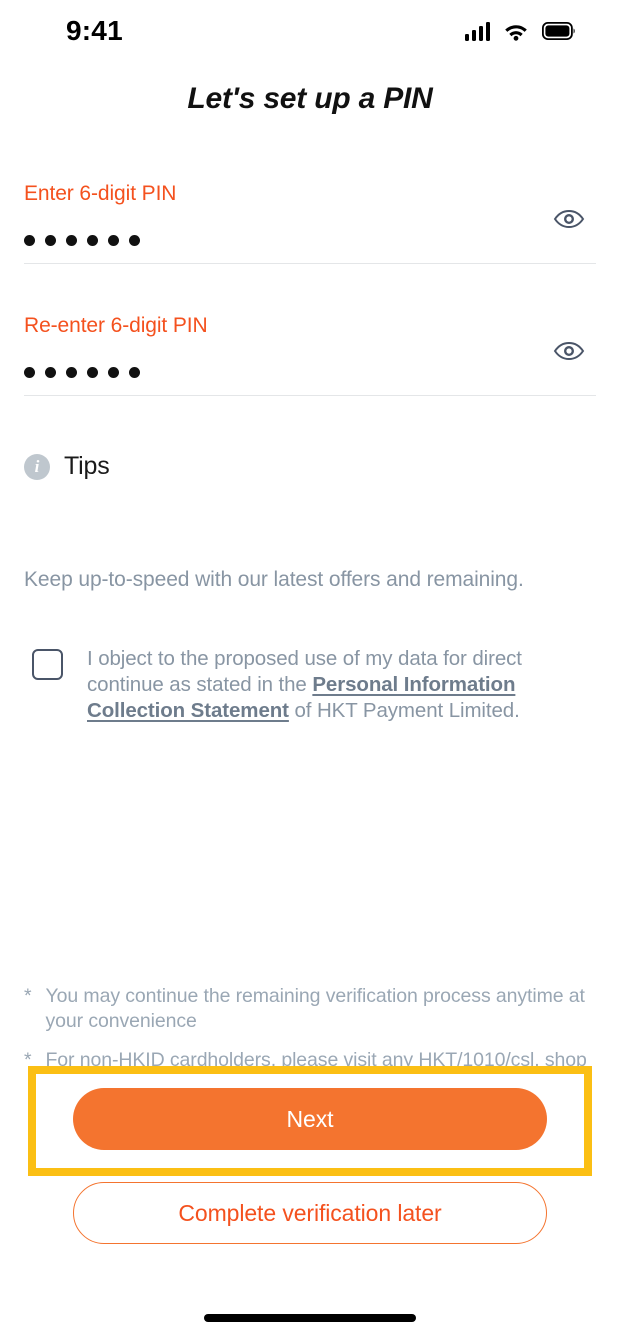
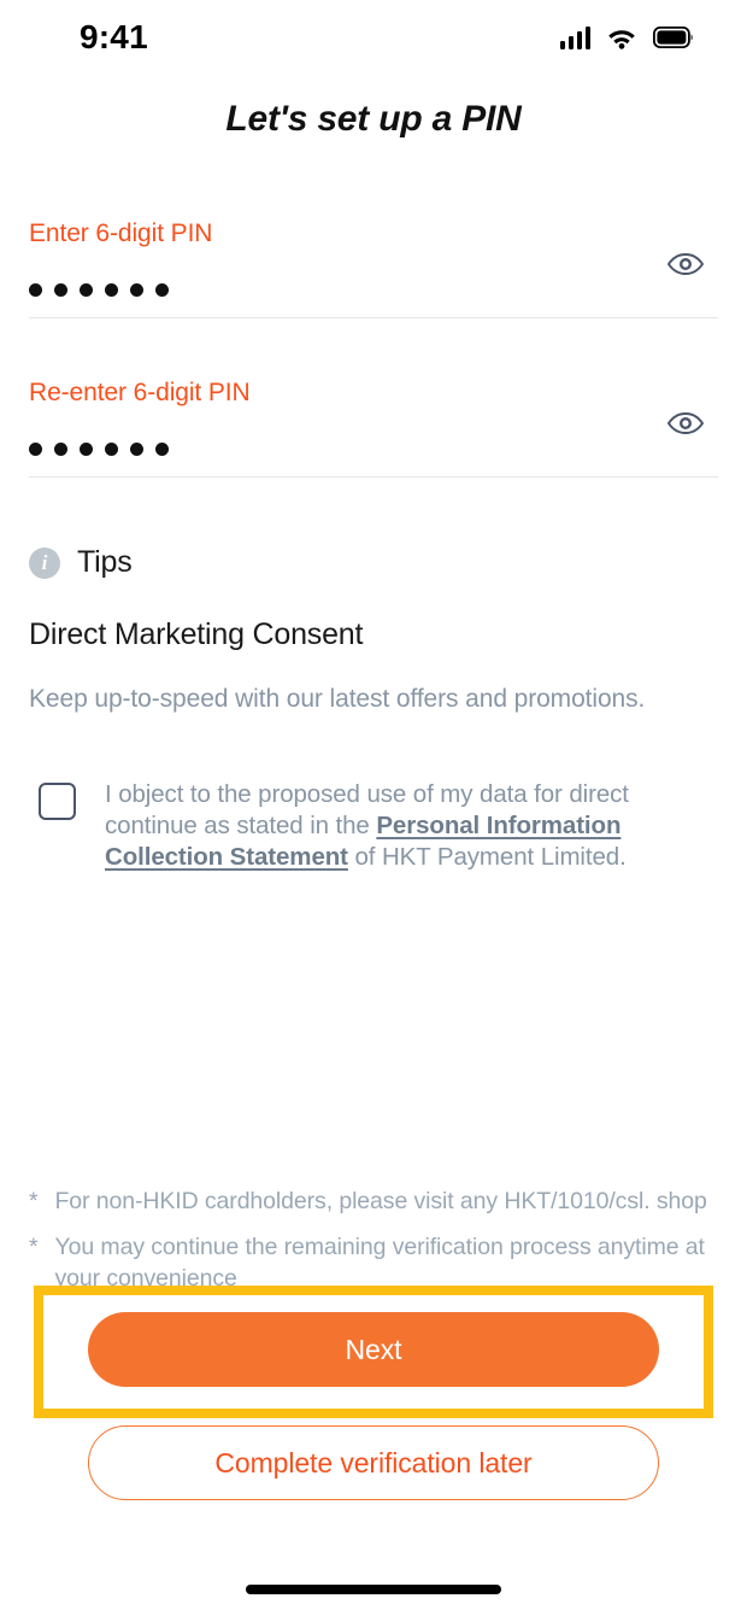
  9:41
  Let's set up a PIN
  Enter 6-digit PIN
  Re-enter 6-digit PIN
  i
  Tips
+ Direct Marketing Consent
- Keep up-to-speed with our latest offers and remaining.
+ Keep up-to-speed with our latest offers and promotions.
  I object to the proposed use of my data for direct continue as stated in the Personal Information Collection Statement of HKT Payment Limited.
  *
- You may continue the remaining verification process anytime at your convenience
+ For non-HKID cardholders, please visit any HKT/1010/csl. shop
  *
- For non-HKID cardholders, please visit any HKT/1010/csl. shop
+ You may continue the remaining verification process anytime at your convenience
  Next
  Complete verification later
